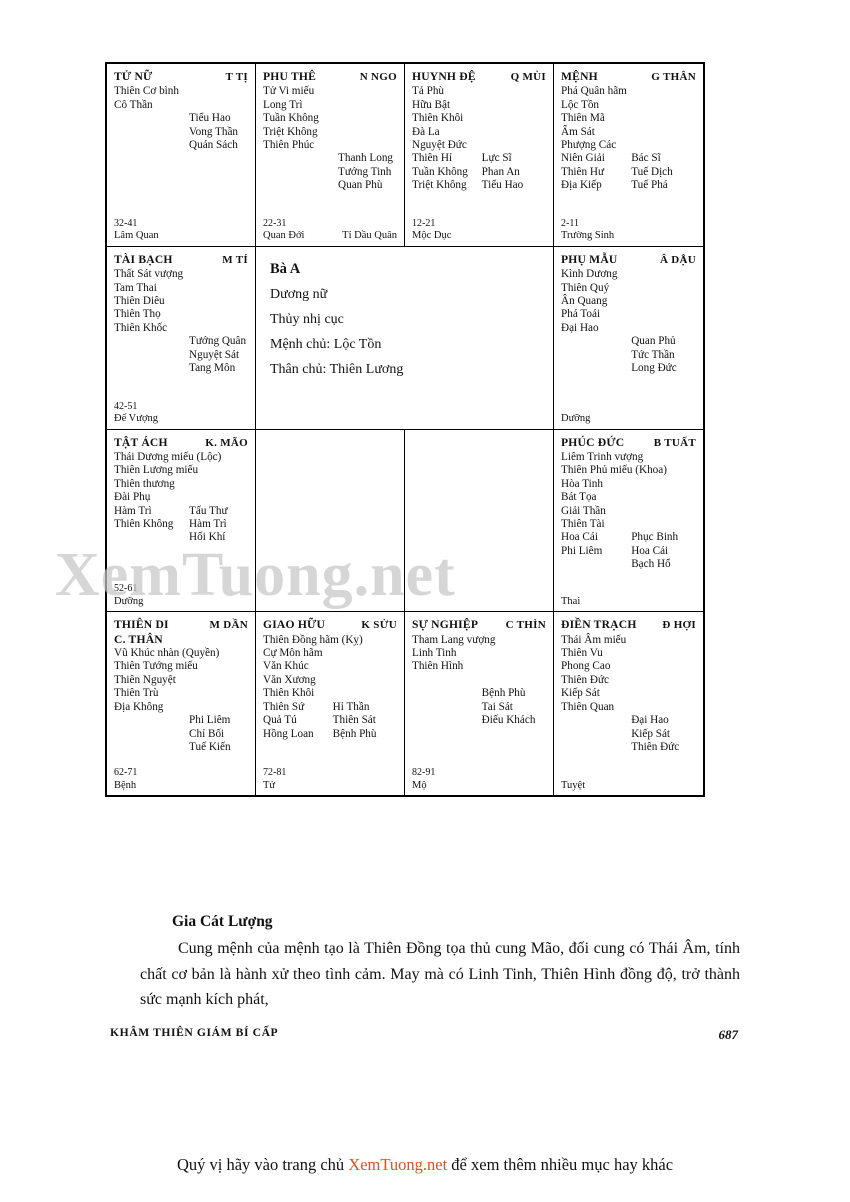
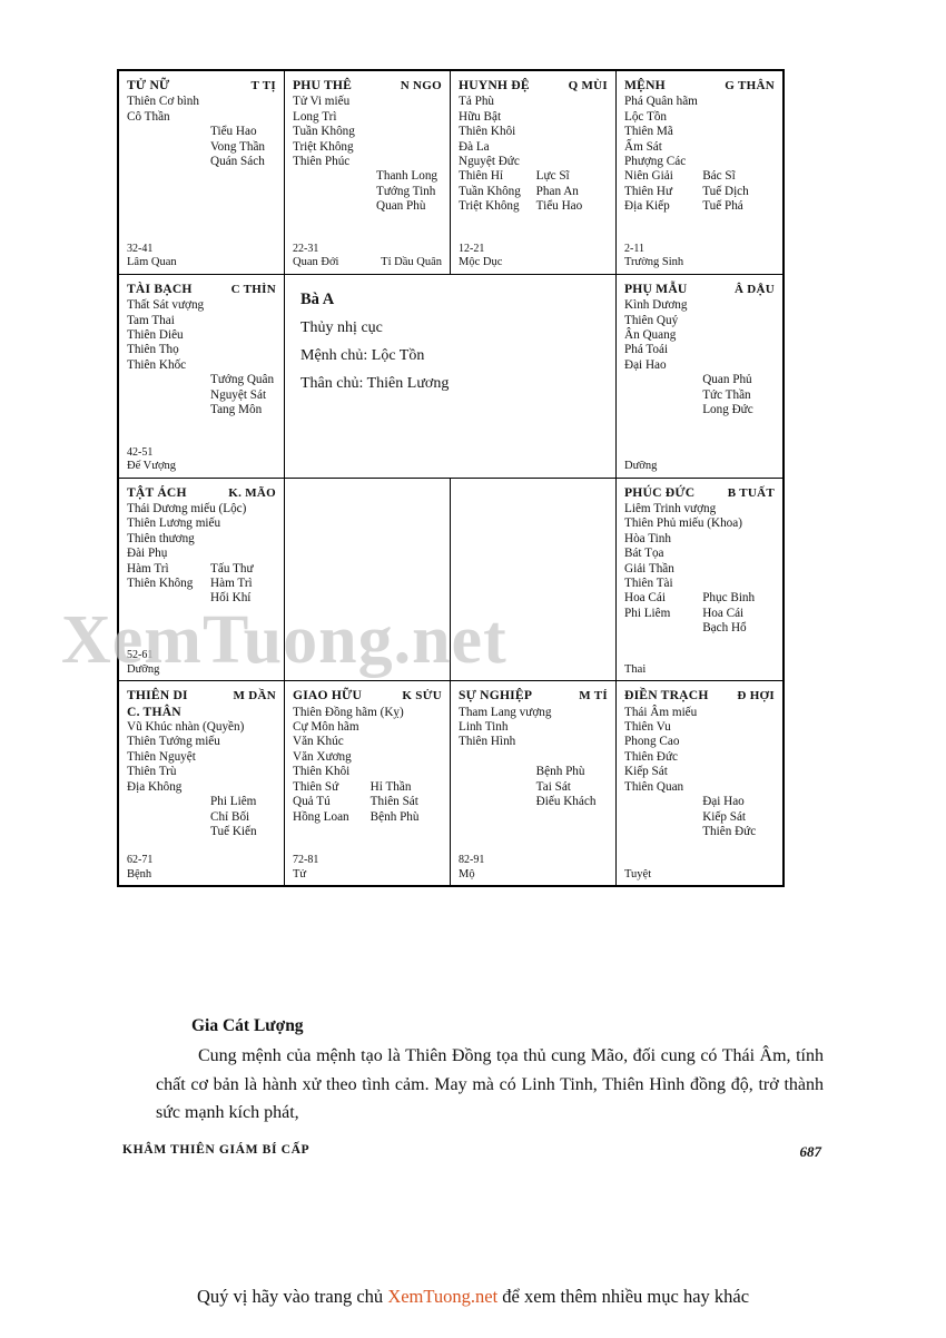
  XemTuong.net
  TỬ NỮ
  T TỊ
  Thiên Cơ bình
  Cô Thần
  Tiểu Hao
  Vong Thần
  Quán Sách
  32-41
  Lâm Quan
  PHU THÊ
  N NGO
  Tử Vi miếu
  Long Trì
  Tuần Không
  Triệt Không
  Thiên Phúc
  Thanh Long
  Tướng Tinh
  Quan Phù
  22-31
  Quan Đới
  Tỉ Dầu Quân
  HUYNH ĐỆ
  Q MÙI
  Tả Phù
  Hữu Bật
  Thiên Khôi
  Đà La
  Nguyệt Đức
  Thiên Hỉ
  Tuần Không
  Triệt Không
  Lực Sĩ
  Phan An
  Tiểu Hao
  12-21
  Mộc Dục
  MỆNH
  G THÂN
  Phá Quân hãm
  Lộc Tồn
  Thiên Mã
  Ấm Sát
  Phượng Các
  Niên Giải
  Thiên Hư
  Địa Kiếp
  Bác Sĩ
  Tuế Dịch
  Tuế Phá
  2-11
  Trường Sinh
  TÀI BẠCH
- M TÍ
+ C THÌN
  Thất Sát vượng
  Tam Thai
  Thiên Diêu
  Thiên Thọ
  Thiên Khốc
  Tướng Quân
  Nguyệt Sát
  Tang Môn
  42-51
  Đế Vượng
  Bà A
- Dương nữ
  Thủy nhị cục
  Mệnh chủ: Lộc Tồn
  Thân chủ: Thiên Lương
  PHỤ MẪU
  Â DẬU
  Kình Dương
  Thiên Quý
  Ân Quang
  Phá Toái
  Đại Hao
  Quan Phủ
  Tức Thần
  Long Đức
  Dưỡng
  TẬT ÁCH
  K. MÃO
  Thiên Lương mi
  Thiên thương
  Đài Phụ
  Hàm Trì
  Thiên Không
  Tấu Thư
  Hàm Trì
  Hối Khí
  52-61
  Dưỡng
  PHÚC ĐỨC
  B TUẤT
  Liêm Trinh vượ
  Hòa Tinh
  Bát Tọa
  Giải Thần
  Thiên Tài
  Hoa Cái
  Phi Liêm
  Phục Binh
  Hoa Cái
  Bạch Hổ
  Thai
  THIÊN DI
  M DẦN
  C. THÂN
  Thiên Tướng mi
  Thiên Nguyệt
  Thiên Trù
  Địa Không
  Phi Liêm
  Chỉ Bối
  Tuế Kiến
  62-71
  Bệnh
  GIAO HỮU
  K SỬU
  Cự Môn hãm
  Văn Khúc
  Văn Xương
  Thiên Khôi
  Thiên Sứ
  Quả Tú
  Hồng Loan
  Hỉ Thần
  Thiên Sát
  Bệnh Phù
  72-81
  Tử
  SỰ NGHIỆP
- C THÌN
+ M TÍ
  Tham Lang vượ
  Linh Tinh
  Thiên Hình
  Bệnh Phù
  Tai Sát
  Điếu Khách
  82-91
  Mộ
  ĐIỀN TRẠCH
  Đ HỢI
  Thái Âm miếu
  Thiên Vu
  Phong Cao
  Thiên Đức
  Kiếp Sát
  Thiên Quan
  Đại Hao
  Kiếp Sát
  Thiên Đức
  Tuyệt
  Gia Cát Lượng
  Cung mệnh của mệnh tạo là Thiên Đồng tọa thủ cung Mão, đối cung có Thái Âm, tính chất cơ bản là hành xử theo tình cảm. May mà có Linh Tinh, Thiên Hình đồng độ, trở thành sức mạnh kích phát,
  KHÂM THIÊN GIÁM BÍ CẤP
  687
  Quý vị hãy vào trang chủ XemTuong.net để xem thêm nhiều mục hay khác
